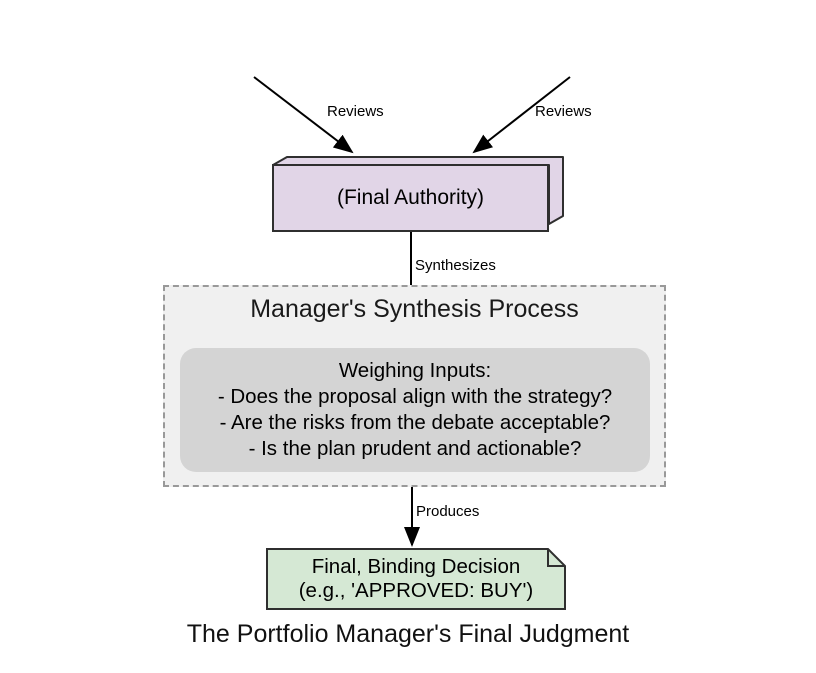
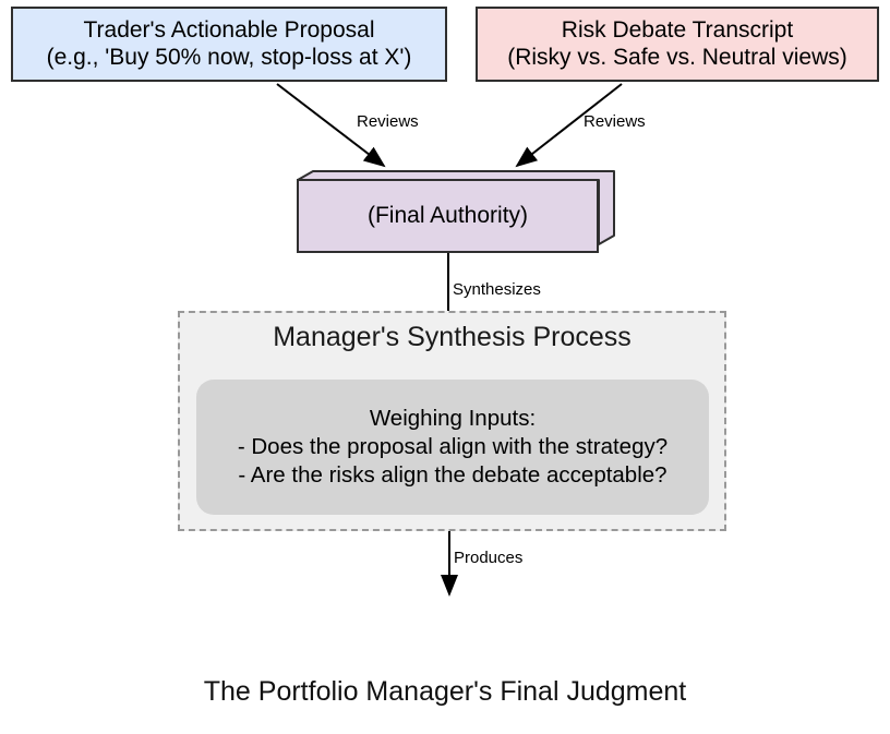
+ Trader's Actionable Proposal
+ (e.g., 'Buy 50% now, stop-loss at X')
+ Risk Debate Transcript
+ (Risky vs. Safe vs. Neutral views)
  (Final Authority)
  Manager's Synthesis Process
  Weighing Inputs:
  - Does the proposal align with the strategy?
- - Are the risks from the debate acceptable?
+ - Are the risks align the debate acceptable?
- - Is the plan prudent and actionable?
- Final, Binding Decision
- (e.g., 'APPROVED: BUY')
  Reviews
  Reviews
  Synthesizes
  Produces
  The Portfolio Manager's Final Judgment
